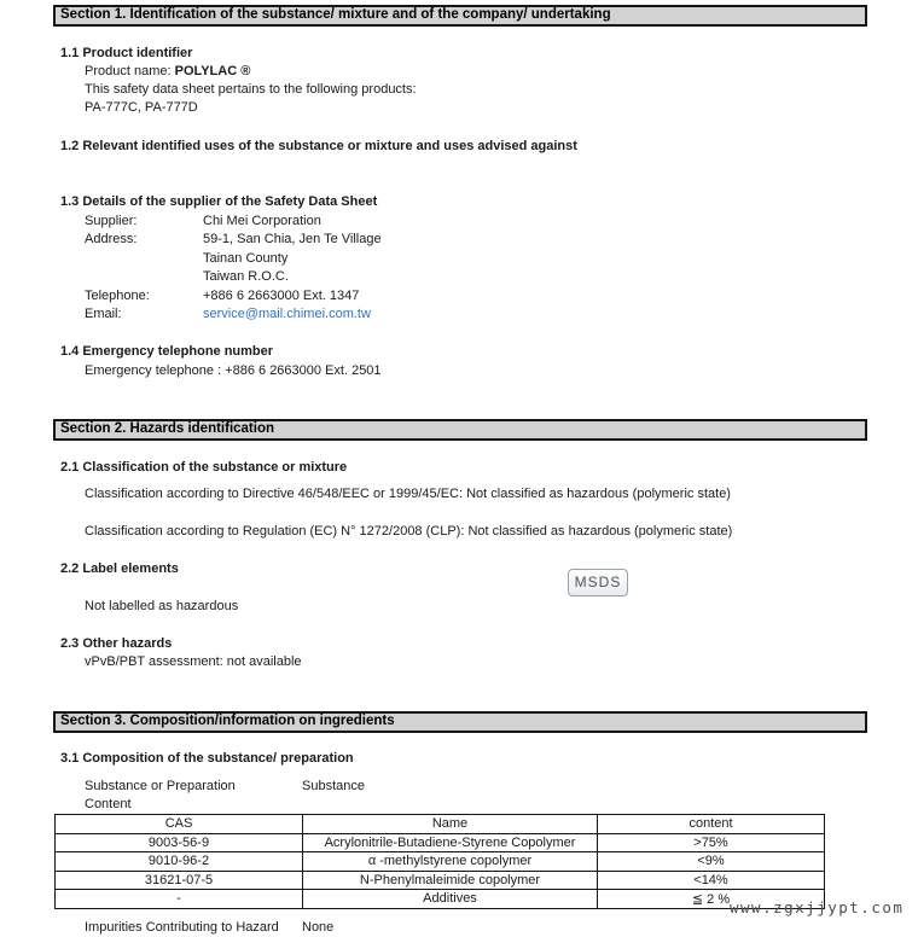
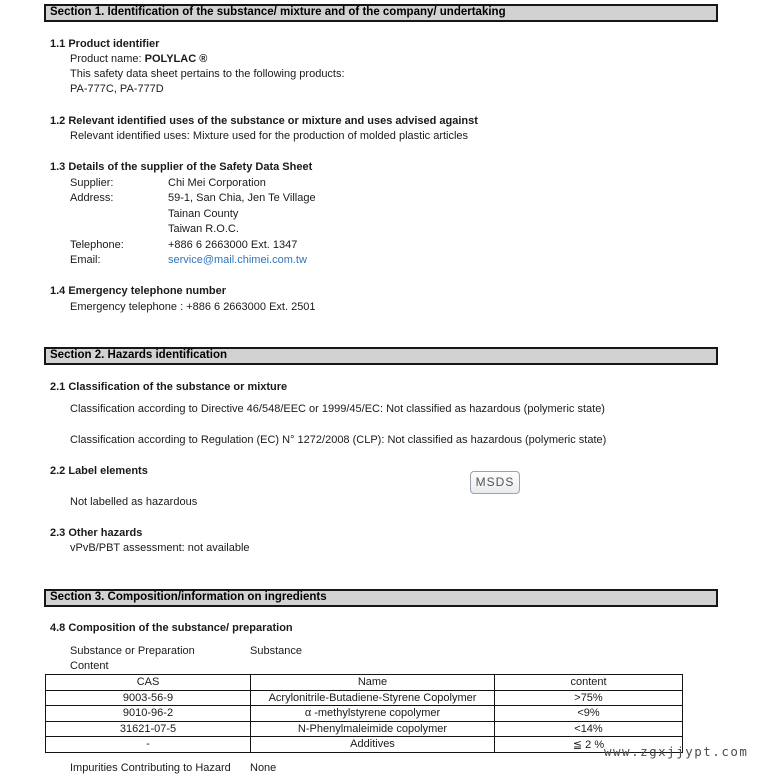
  Section 1. Identification of the substance/ mixture and of the company/ undertaking
  1.1 Product identifier
  Product name: POLYLAC ®
  This safety data sheet pertains to the following products:
  PA-777C, PA-777D
  1.2 Relevant identified uses of the substance or mixture and uses advised against
+ Relevant identified uses: Mixture used for the production of molded plastic articles
  1.3 Details of the supplier of the Safety Data Sheet
  Supplier: Chi Mei Corporation
  Address: 59-1, San Chia, Jen Te Village
  Tainan County
  Taiwan R.O.C.
  Telephone: +886 6 2663000 Ext. 1347
  Email: service@mail.chimei.com.tw
  1.4 Emergency telephone number
  Emergency telephone : +886 6 2663000 Ext. 2501
  Section 2. Hazards identification
  2.1 Classification of the substance or mixture
  Classification according to Directive 46/548/EEC or 1999/45/EC: Not classified as hazardous (polymeric state)
  Classification according to Regulation (EC) N° 1272/2008 (CLP): Not classified as hazardous (polymeric state)
  2.2 Label elements
  MSDS
  Not labelled as hazardous
  2.3 Other hazards
  vPvB/PBT assessment: not available
  Section 3. Composition/information on ingredients
- 3.1 Composition of the substance/ preparation
+ 4.8 Composition of the substance/ preparation
  Substance or Preparation
  Substance
  Content
  CAS	Name	content
  9003-56-9	Acrylonitrile-Butadiene-Styrene Copolymer	>75%
  9010-96-2	α -methylstyrene copolymer	<9%
  31621-07-5	N-Phenylmaleimide copolymer	<14%
  -	Additives	≦ 2 %
  Impurities Contributing to Hazard
  None
  www.zgxjjypt.com
